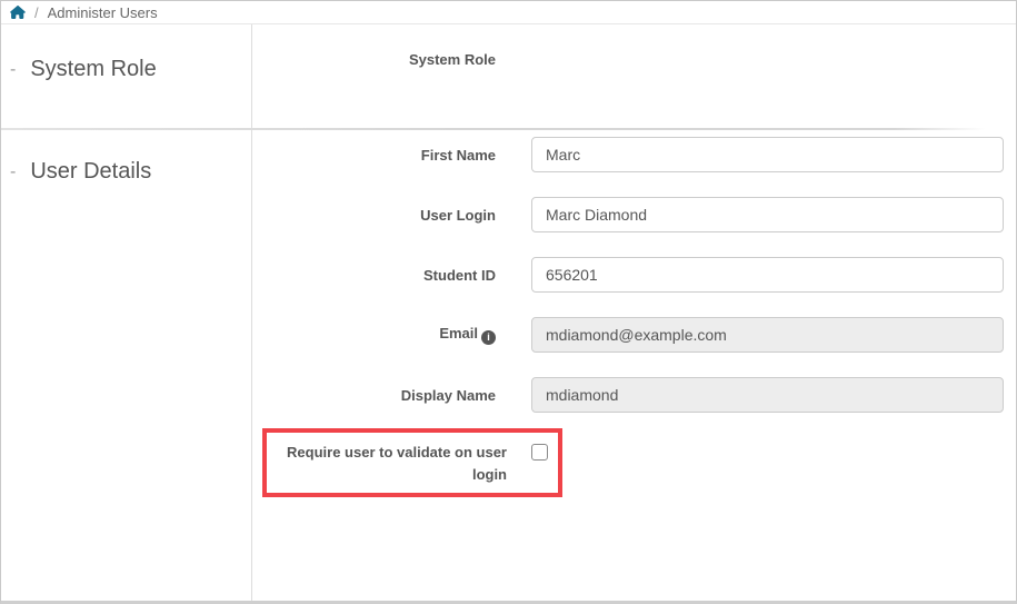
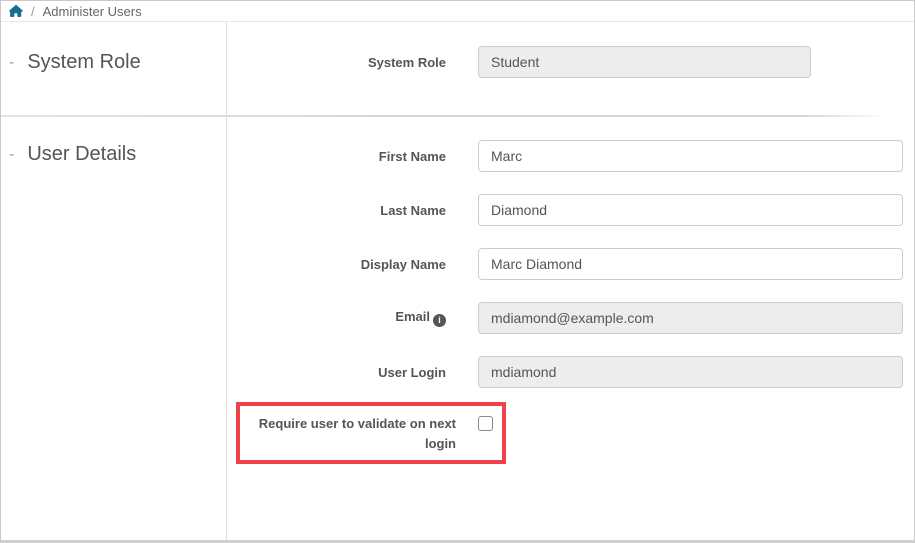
  /
  Administer Users
  -
  System Role
  -
  User Details
  System Role
+ Student
  First Name
  Marc
+ Last Name
+ Diamond
- User Login
+ Display Name
  Marc Diamond
- Student ID
- 656201
  Email i
  mdiamond@example.com
- Display Name
+ User Login
  mdiamond
- Require user to validate on user login
+ Require user to validate on next login
